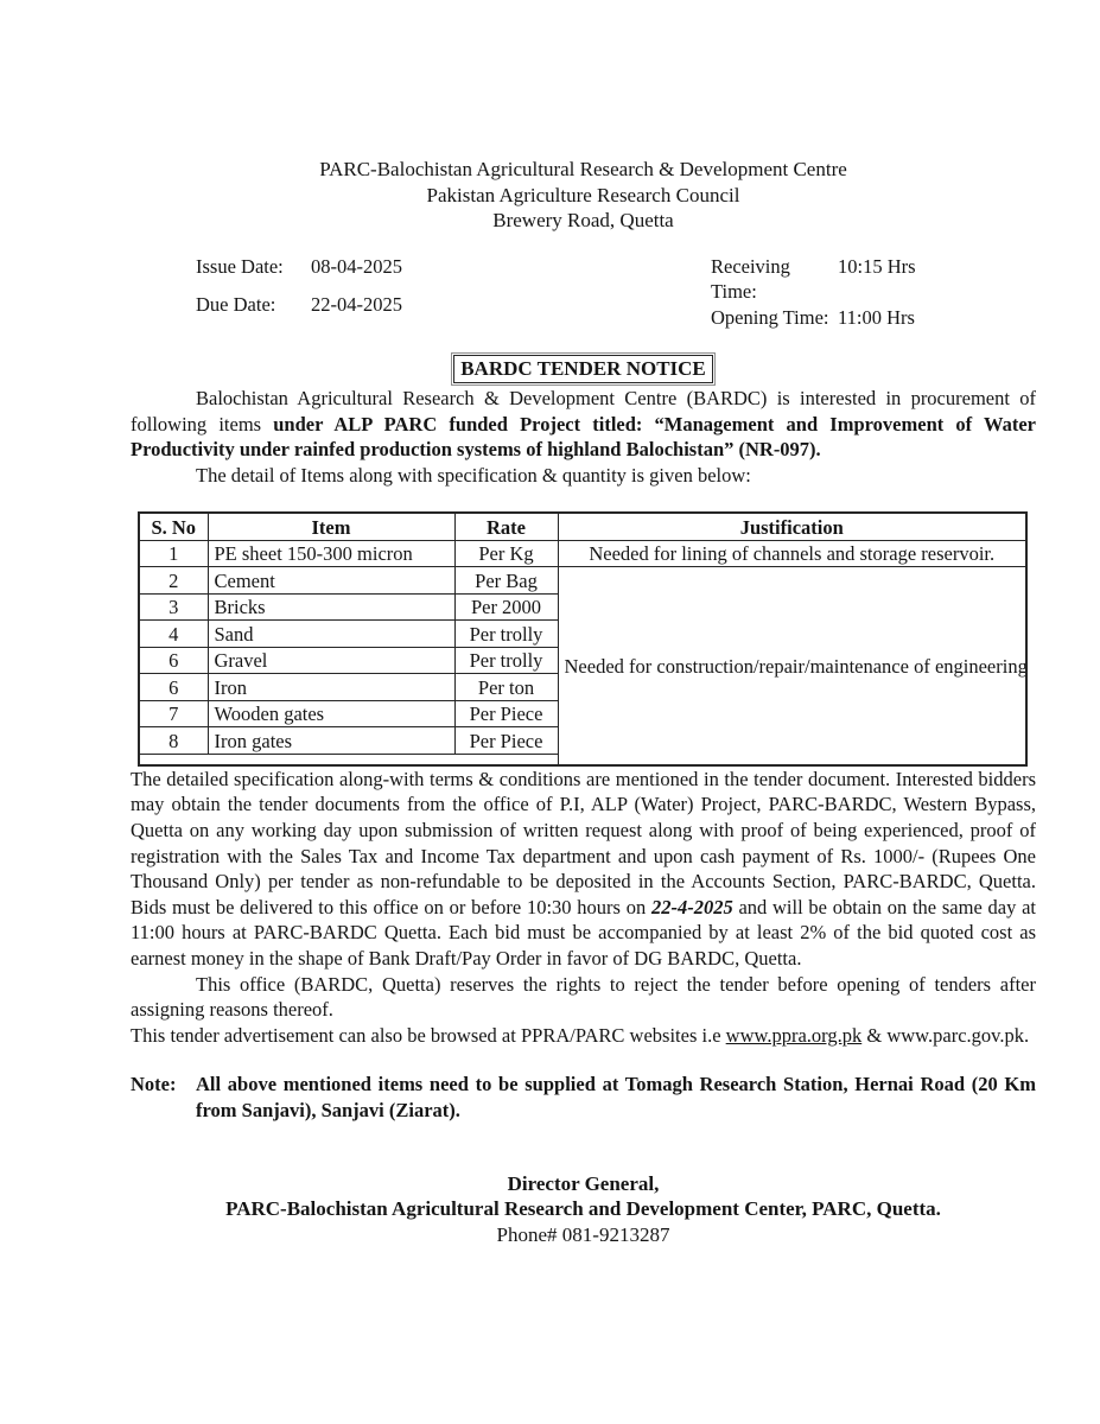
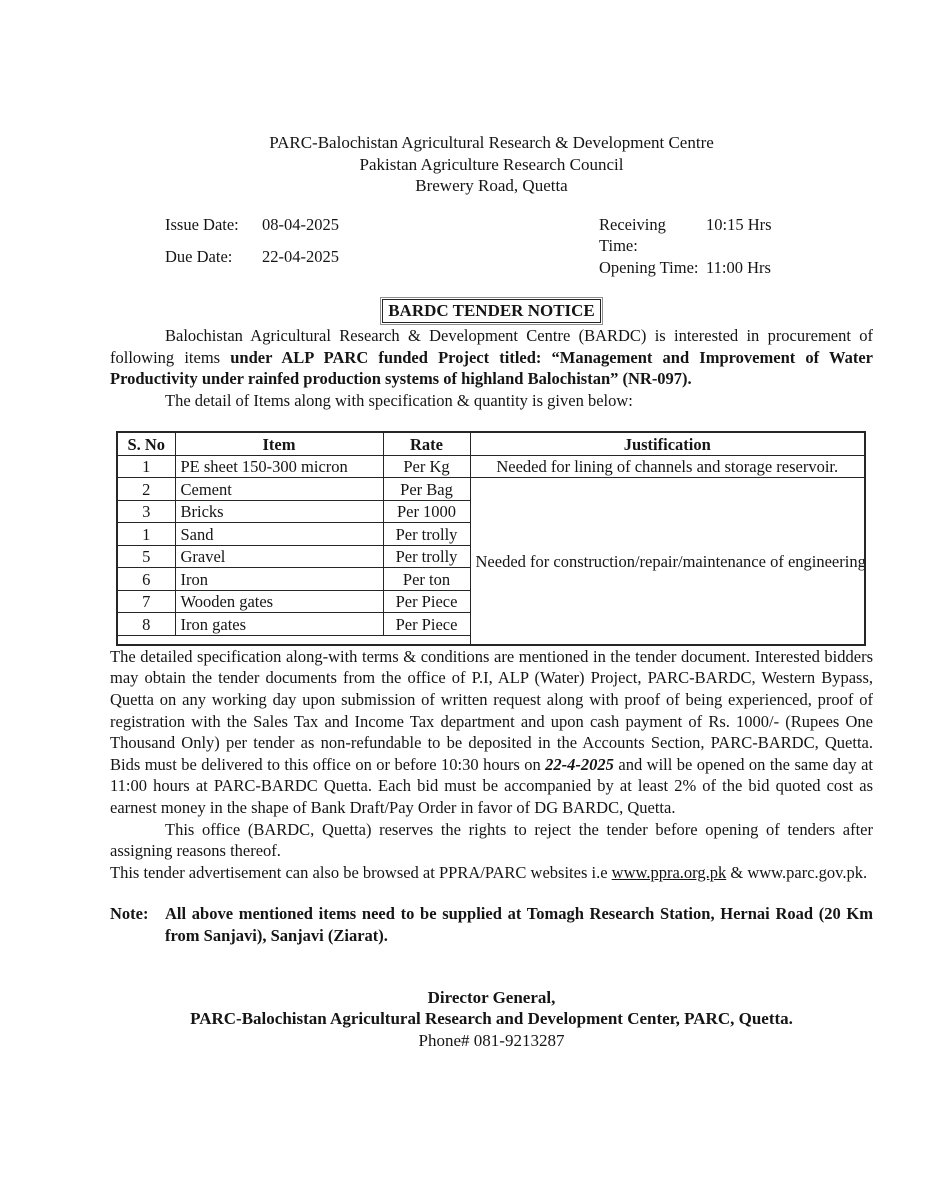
  PARC-Balochistan Agricultural Research & Development Centre
  Pakistan Agriculture Research Council
  Brewery Road, Quetta
  Issue Date:
  08-04-2025
  Due Date:
  22-04-2025
  Receiving Time:
  10:15 Hrs
  Opening Time:
  11:00 Hrs
  BARDC TENDER NOTICE
  Balochistan Agricultural Research & Development Centre (BARDC) is interested in procurement of following items under ALP PARC funded Project titled: “Management and Improvement of Water Productivity under rainfed production systems of highland Balochistan” (NR-097).
  The detail of Items along with specification & quantity is given below:
  S. No	Item	Rate	Justification
  1	PE sheet 150-300 micron	Per Kg	Needed for lining of channels and storage reservoir.
  2	Cement	Per Bag	Needed for construction/repair/maintenance of engineering
- 3	Bricks	Per 2000
+ 3	Bricks	Per 1000
- 4	Sand	Per trolly
+ 1	Sand	Per trolly
- 6	Gravel	Per trolly
+ 5	Gravel	Per trolly
  6	Iron	Per ton
  7	Wooden gates	Per Piece
  8	Iron gates	Per Piece
- The detailed specification along-with terms & conditions are mentioned in the tender document. Interested bidders may obtain the tender documents from the office of P.I, ALP (Water) Project, PARC-BARDC, Western Bypass, Quetta on any working day upon submission of written request along with proof of being experienced, proof of registration with the Sales Tax and Income Tax department and upon cash payment of Rs. 1000/- (Rupees One Thousand Only) per tender as non-refundable to be deposited in the Accounts Section, PARC-BARDC, Quetta. Bids must be delivered to this office on or before 10:30 hours on 22-4-2025 and will be obtain on the same day at 11:00 hours at PARC-BARDC Quetta. Each bid must be accompanied by at least 2% of the bid quoted cost as earnest money in the shape of Bank Draft/Pay Order in favor of DG BARDC, Quetta.
+ The detailed specification along-with terms & conditions are mentioned in the tender document. Interested bidders may obtain the tender documents from the office of P.I, ALP (Water) Project, PARC-BARDC, Western Bypass, Quetta on any working day upon submission of written request along with proof of being experienced, proof of registration with the Sales Tax and Income Tax department and upon cash payment of Rs. 1000/- (Rupees One Thousand Only) per tender as non-refundable to be deposited in the Accounts Section, PARC-BARDC, Quetta. Bids must be delivered to this office on or before 10:30 hours on 22-4-2025 and will be opened on the same day at 11:00 hours at PARC-BARDC Quetta. Each bid must be accompanied by at least 2% of the bid quoted cost as earnest money in the shape of Bank Draft/Pay Order in favor of DG BARDC, Quetta.
  This office (BARDC, Quetta) reserves the rights to reject the tender before opening of tenders after assigning reasons thereof.
  This tender advertisement can also be browsed at PPRA/PARC websites i.e www.ppra.org.pk & www.parc.gov.pk.
  Note:
  All above mentioned items need to be supplied at Tomagh Research Station, Hernai Road (20 Km from Sanjavi), Sanjavi (Ziarat).
  Director General,
  PARC-Balochistan Agricultural Research and Development Center, PARC, Quetta.
  Phone# 081-9213287
